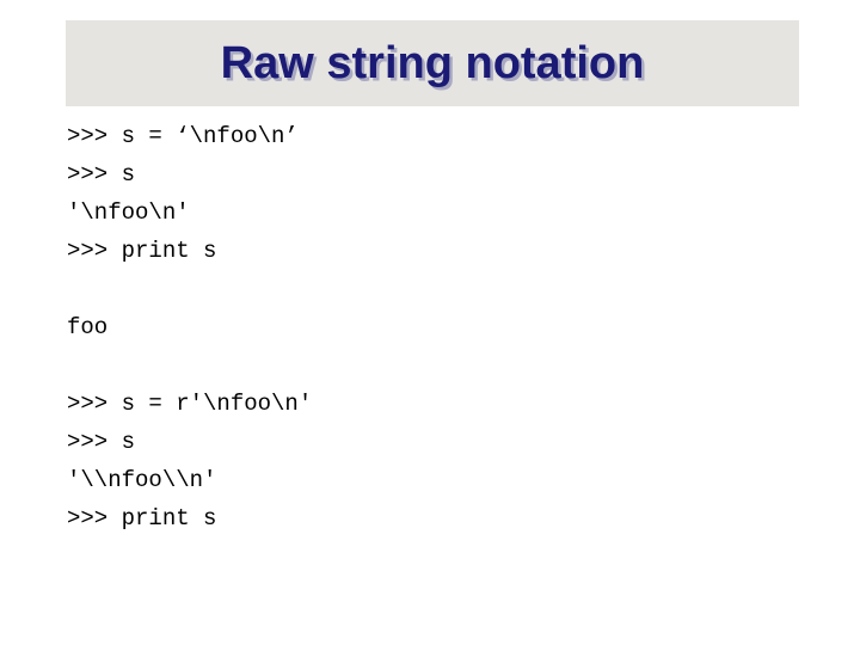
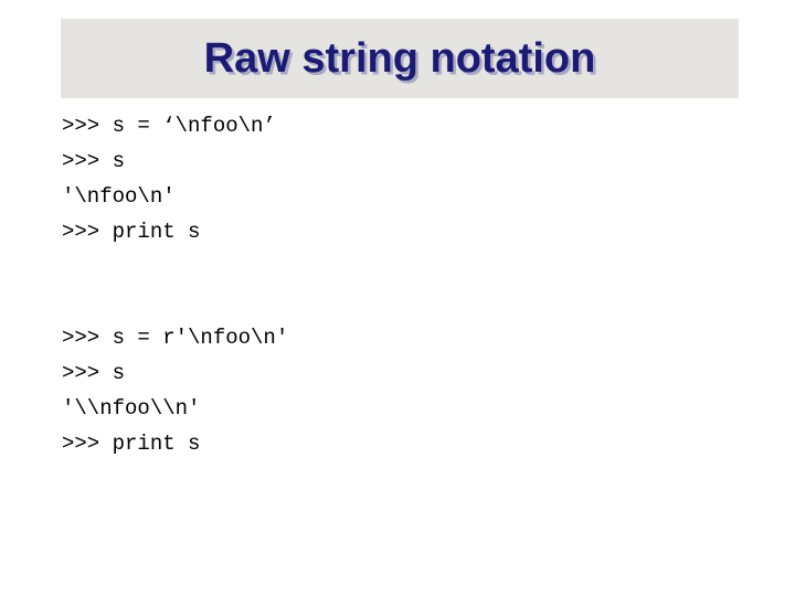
  Raw string notation
  >>> s = ‘\nfoo\n’
  >>> s
  '\nfoo\n'
  >>> print s
- foo
  >>> s = r'\nfoo\n'
  >>> s
  '\\nfoo\\n'
  >>> print s
